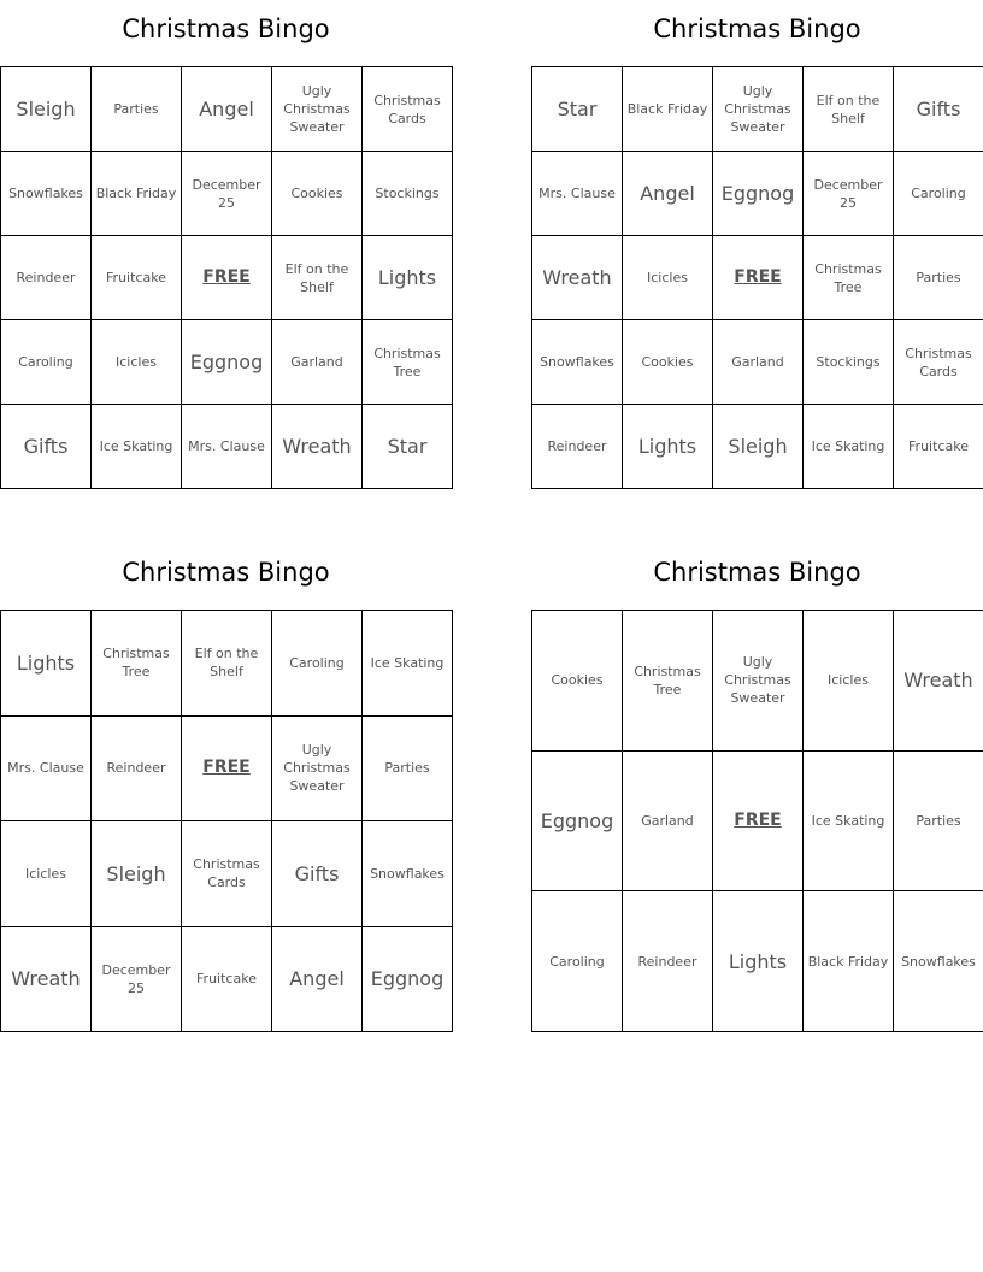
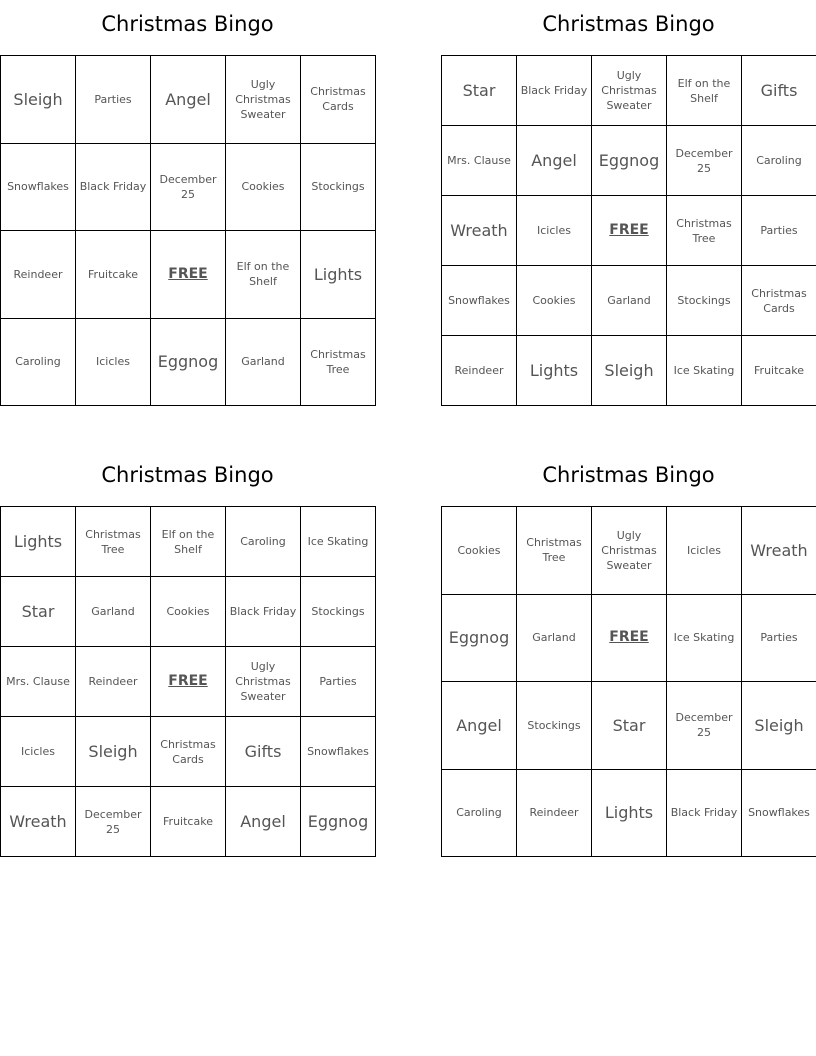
  Christmas Bingo
  Sleigh	Parties	Angel	Ugly Christmas Sweater	Christmas Cards
  Snowflakes	Black Friday	December 25	Cookies	Stockings
  Reindeer	Fruitcake	FREE	Elf on the Shelf	Lights
  Caroling	Icicles	Eggnog	Garland	Christmas Tree
- Gifts	Ice Skating	Mrs. Clause	Wreath	Star
  Christmas Bingo
  Star	Black Friday	Ugly Christmas Sweater	Elf on the Shelf	Gifts
  Mrs. Clause	Angel	Eggnog	December 25	Caroling
  Wreath	Icicles	FREE	Christmas Tree	Parties
  Snowflakes	Cookies	Garland	Stockings	Christmas Cards
  Reindeer	Lights	Sleigh	Ice Skating	Fruitcake
  Christmas Bingo
  Lights	Christmas Tree	Elf on the Shelf	Caroling	Ice Skating
+ Star	Garland	Cookies	Black Friday	Stockings
  Mrs. Clause	Reindeer	FREE	Ugly Christmas Sweater	Parties
  Icicles	Sleigh	Christmas Cards	Gifts	Snowflakes
  Wreath	December 25	Fruitcake	Angel	Eggnog
  Christmas Bingo
  Cookies	Christmas Tree	Ugly Christmas Sweater	Icicles	Wreath
  Eggnog	Garland	FREE	Ice Skating	Parties
+ Angel	Stockings	Star	December 25	Sleigh
  Caroling	Reindeer	Lights	Black Friday	Snowflakes
